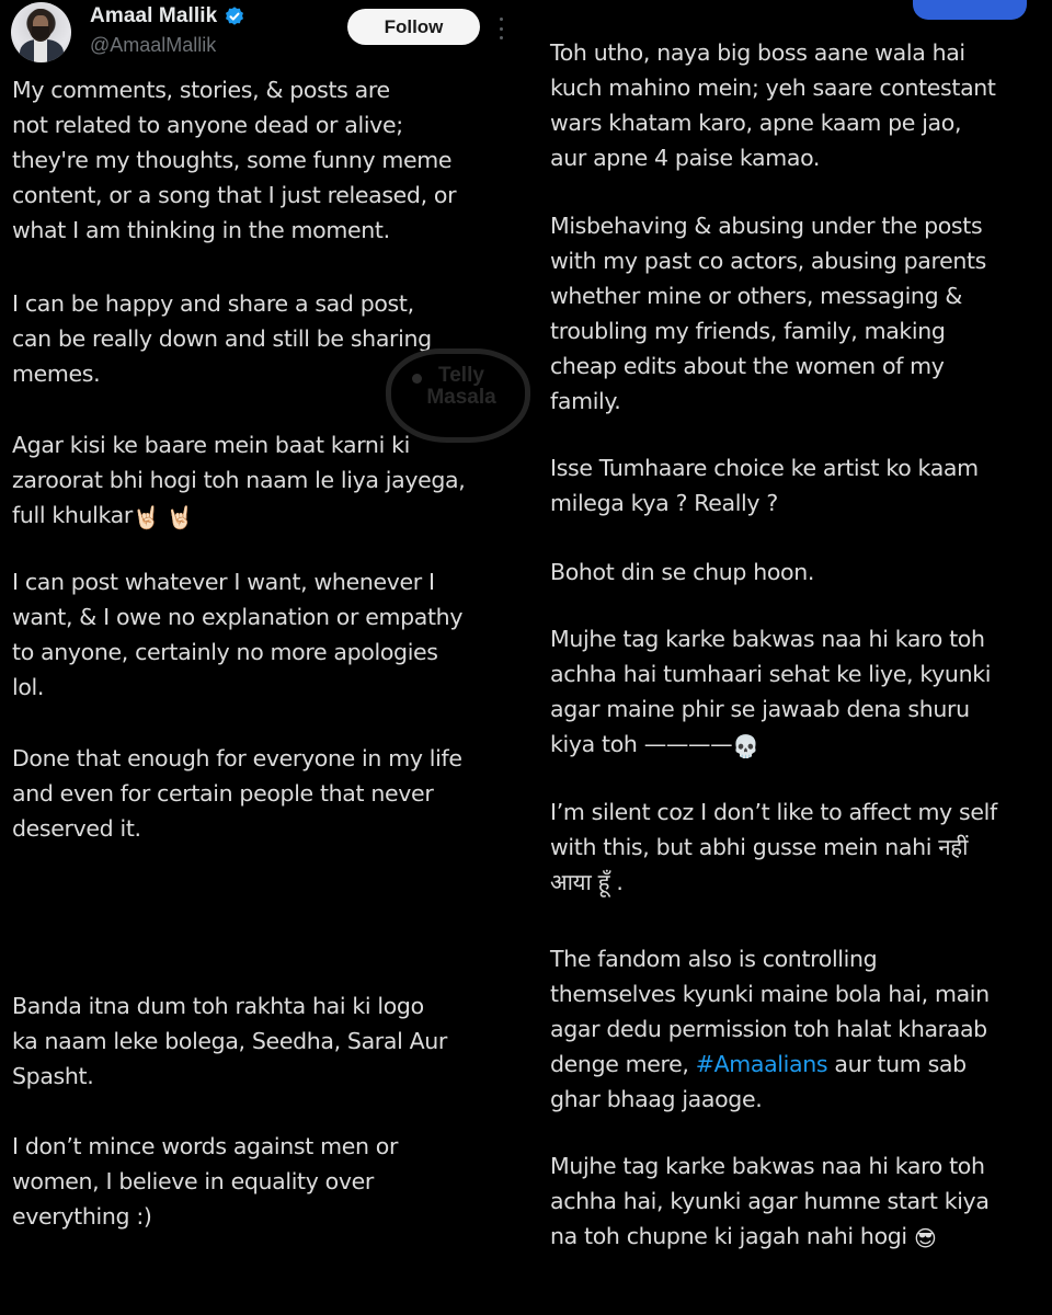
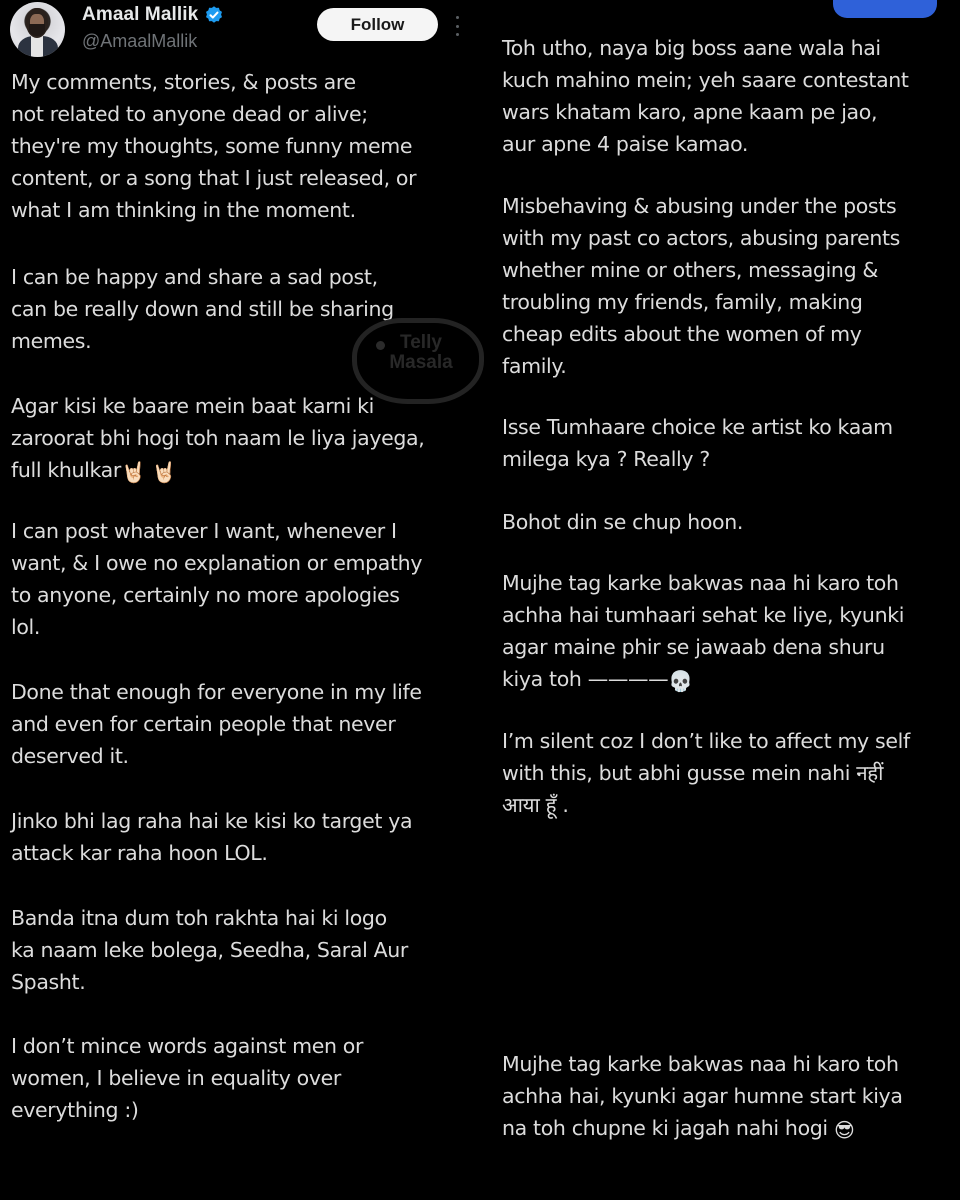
  Amaal Mallik
  @AmaalMallik
  Follow
  My comments, stories, & posts are
  not related to anyone dead or alive;
  they're my thoughts, some funny meme
  content, or a song that I just released, or
  what I am thinking in the moment.
  I can be happy and share a sad post,
  can be really down and still be sharing
  memes.
  Agar kisi ke baare mein baat karni ki
  zaroorat bhi hogi toh naam le liya jayega,
  full khulkar🤘🏻 🤘🏻
  I can post whatever I want, whenever I
  want, & I owe no explanation or empathy
  to anyone, certainly no more apologies
  lol.
  Done that enough for everyone in my life
  and even for certain people that never
  deserved it.
+ Jinko bhi lag raha hai ke kisi ko target ya
+ attack kar raha hoon LOL.
  Banda itna dum toh rakhta hai ki logo
  ka naam leke bolega, Seedha, Saral Aur
  Spasht.
  I don’t mince words against men or
  women, I believe in equality over
  everything :)
  Telly
  Masala
  Toh utho, naya big boss aane wala hai
  kuch mahino mein; yeh saare contestant
  wars khatam karo, apne kaam pe jao,
  aur apne 4 paise kamao.
  Misbehaving & abusing under the posts
  with my past co actors, abusing parents
  whether mine or others, messaging &
  troubling my friends, family, making
  cheap edits about the women of my
  family.
  Isse Tumhaare choice ke artist ko kaam
  milega kya ? Really ?
  Bohot din se chup hoon.
  Mujhe tag karke bakwas naa hi karo toh
  achha hai tumhaari sehat ke liye, kyunki
  agar maine phir se jawaab dena shuru
  kiya toh ————💀
  I’m silent coz I don’t like to affect my self
  with this, but abhi gusse mein nahi नहीं
  आया हूँ .
- The fandom also is controlling
- themselves kyunki maine bola hai, main
- agar dedu permission toh halat kharaab
- denge mere, #Amaalians aur tum sab
- ghar bhaag jaaoge.
  Mujhe tag karke bakwas naa hi karo toh
  achha hai, kyunki agar humne start kiya
  na toh chupne ki jagah nahi hogi 😎
